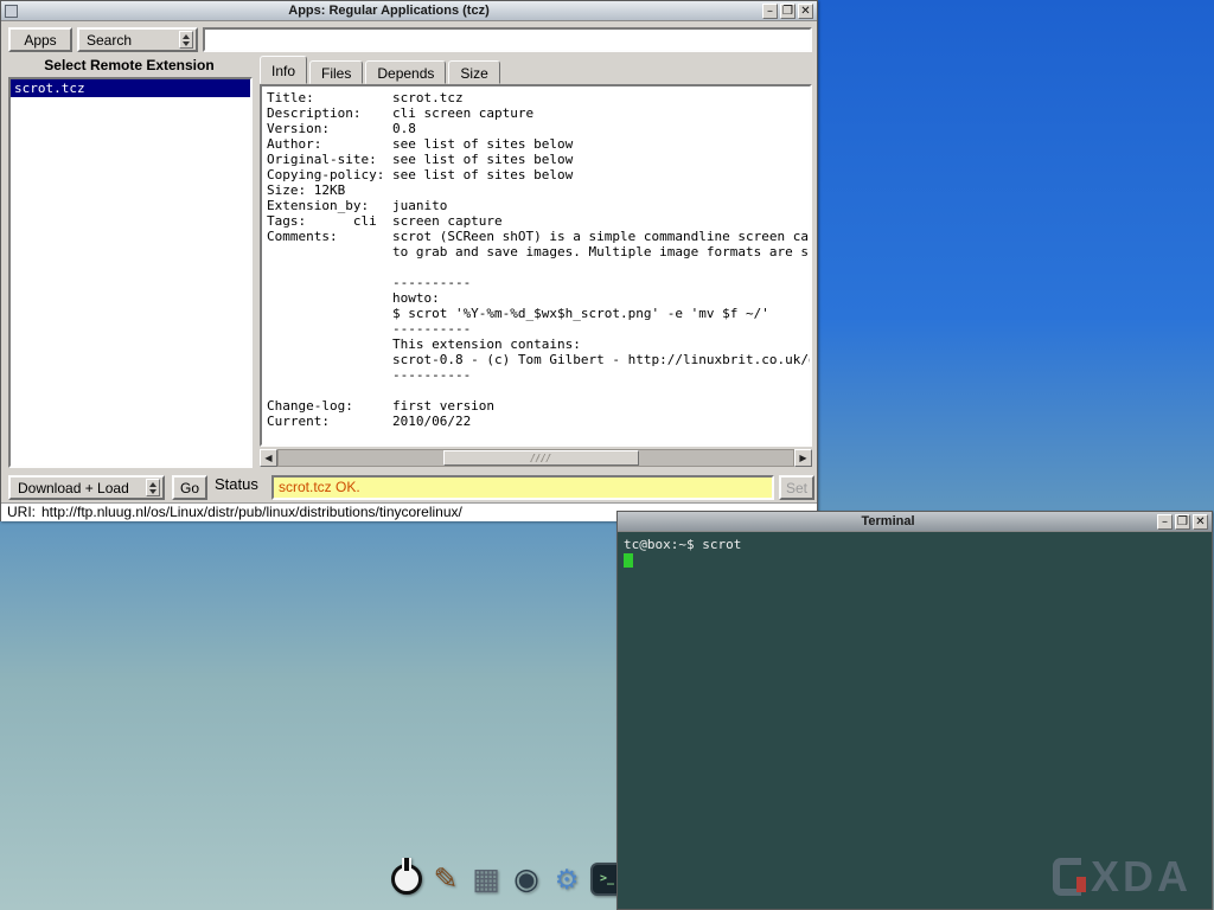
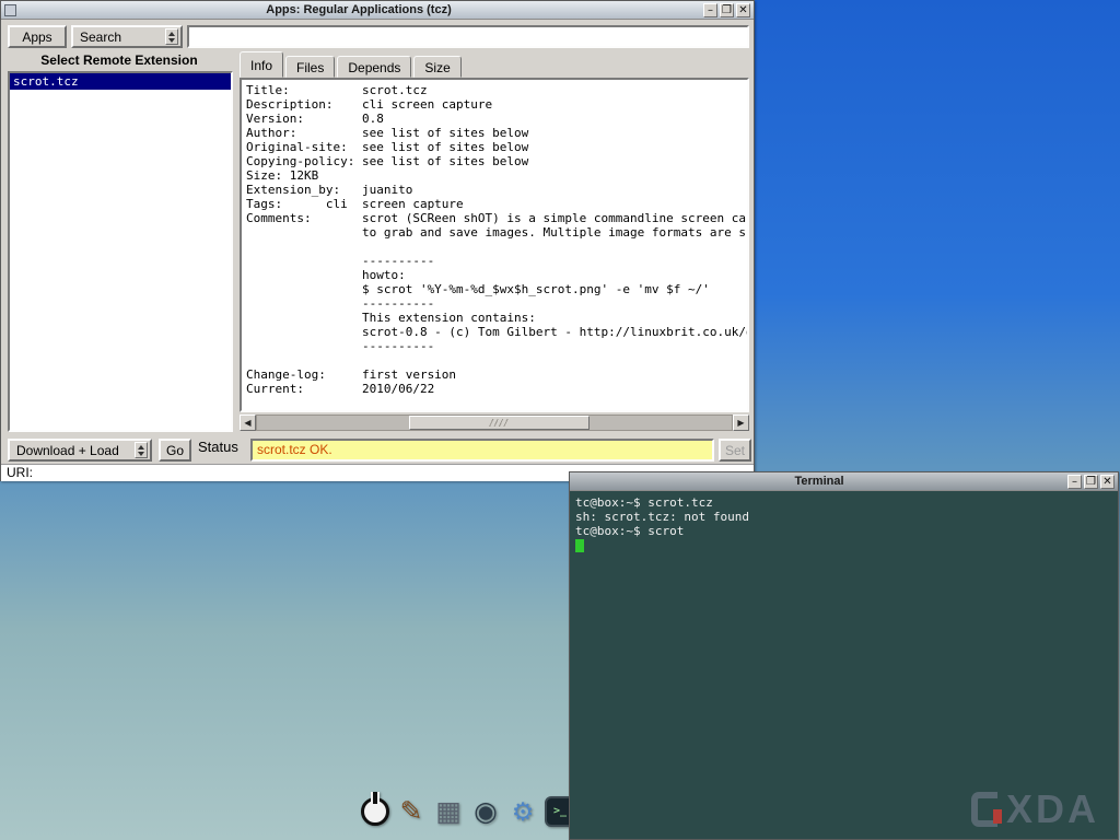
  Apps: Regular Applications (tcz)
  –
  ❐
  ✕
  Apps
  Search
  Select Remote Extension
  scrot.tcz
  Info
  Files
  Depends
  Size
  Title: scrot.tcz
  Description: cli screen capture
  Version: 0.8
  Author: see list of sites below
  Original-site: see list of sites below
  Copying-policy: see list of sites below
  Size: 12KB
  Extension_by: juanito
  Tags: cli screen capture
  Comments: scrot (SCReen shOT) is a simple commandline screen ca
  to grab and save images. Multiple image formats are s
  ----------
  howto:
  $ scrot '%Y-%m-%d_$wx$h_scrot.png' -e 'mv $f ~/'
  ----------
  This extension contains:
  scrot-0.8 - (c) Tom Gilbert - http://linuxbrit.co.uk/
  ----------
  Change-log: first version
  Current: 2010/06/22
  ◀
  ▶
  Download + Load
  Go
  Status
  scrot.tcz OK.
  Set
  URI:
- http://ftp.nluug.nl/os/Linux/distr/pub/linux/distributions/tinycorelinux/
  ✎
  ▦
  ◉
  ⚙
  >_
  Terminal
  –
  ❐
  ✕
+ tc@box:~$ scrot.tcz
+ sh: scrot.tcz: not found
  tc@box:~$ scrot
  XDA
